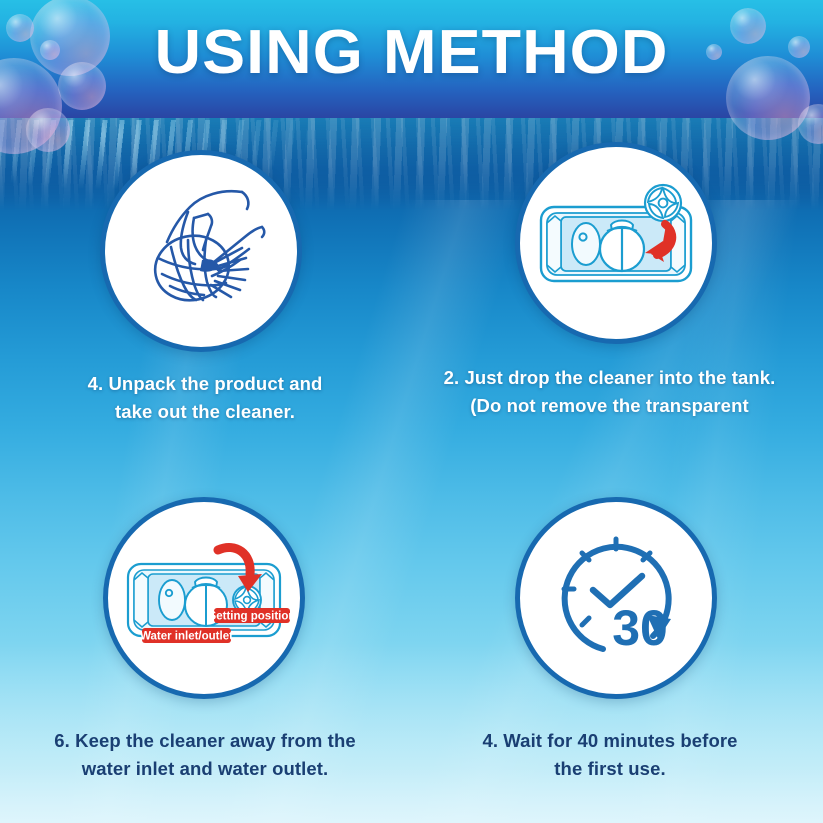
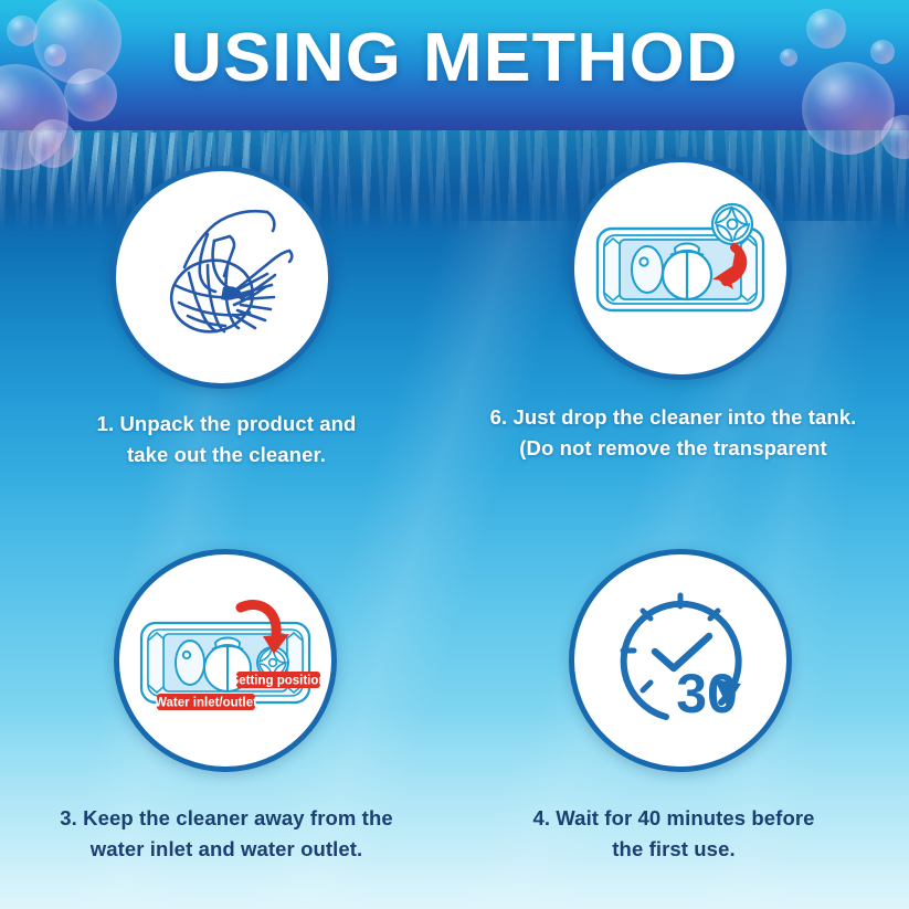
  USING METHOD
- 4. Unpack the product and
+ 1. Unpack the product and
  take out the cleaner.
- 2. Just drop the cleaner into the tank.
+ 6. Just drop the cleaner into the tank.
  (Do not remove the transparent
  Setting positio
  Water inlet/outlet
- 6. Keep the cleaner away from the
+ 3. Keep the cleaner away from the
  water inlet and water outlet.
  30
  4. Wait for 40 minutes before
  the first use.
